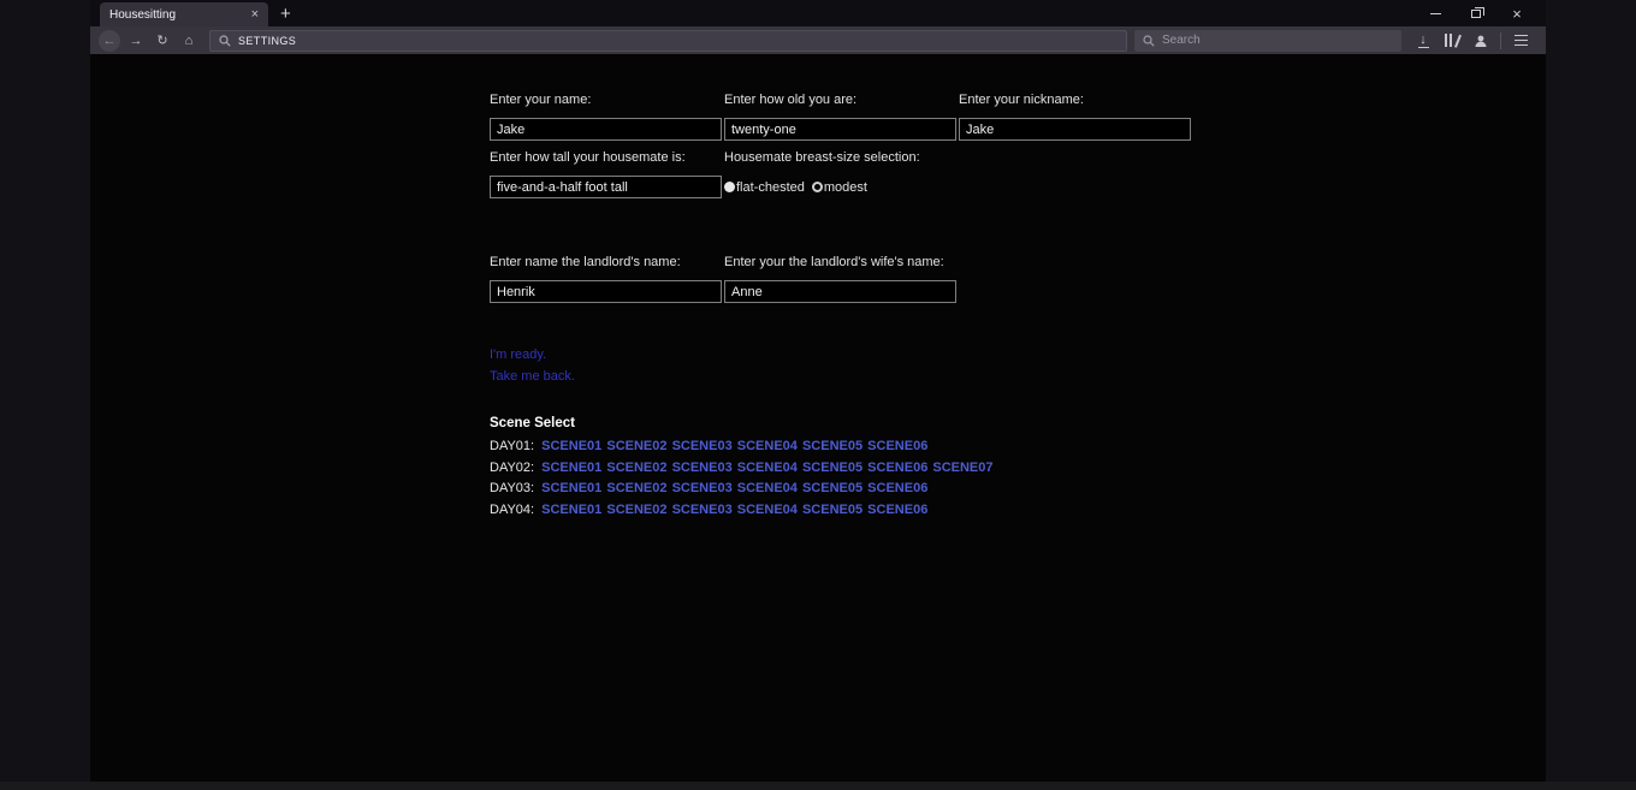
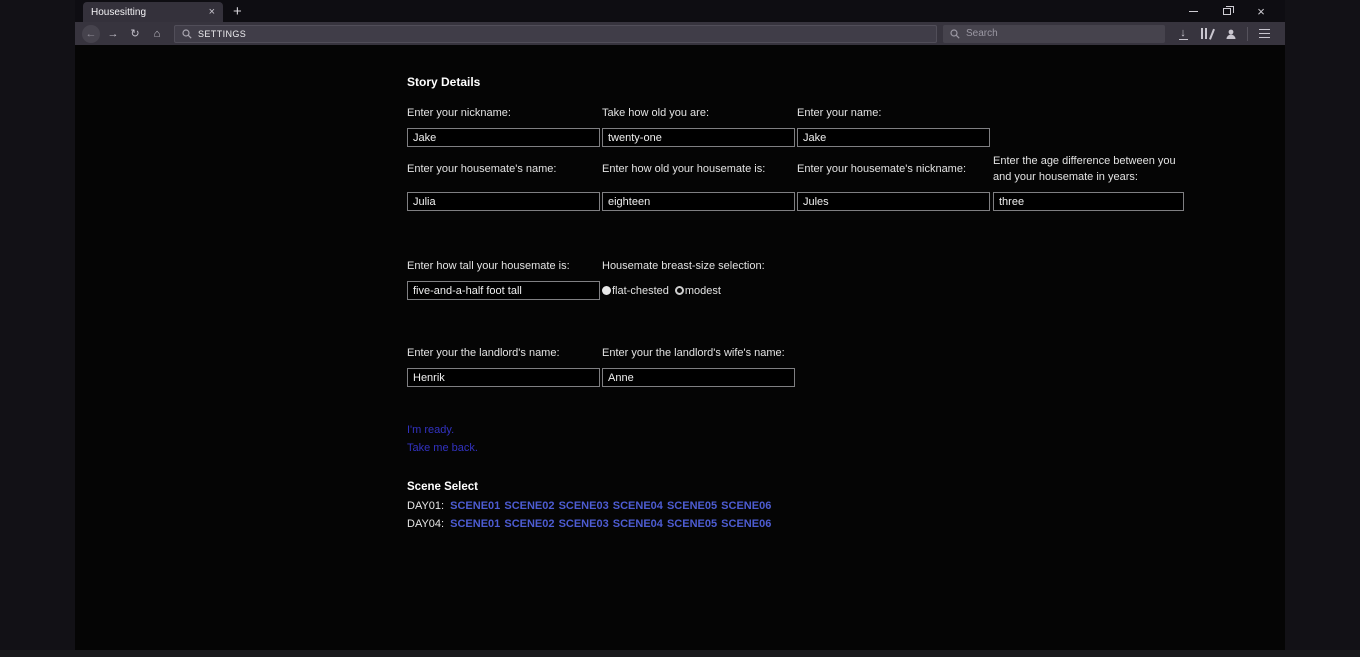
  Housesitting
  ×
  +
  ×
  ←
  →
  ↻
  ⌂
  SETTINGS
  Search
  ↓
+ Story Details
- Enter your name:
+ Enter your nickname:
- Enter how old you are:
+ Take how old you are:
- Enter your nickname:
+ Enter your name:
  Jake
  twenty-one
  Jake
+ Enter your housemate's name:
+ Enter how old your housemate is:
+ Enter your housemate's nickname:
+ Enter the age difference between you and your housemate in years:
+ Julia
+ eighteen
+ Jules
+ three
  Enter how tall your housemate is:
  Housemate breast-size selection:
  five-and-a-half foot tall
  flat-chested
  modest
- Enter name the landlord's name:
+ Enter your the landlord's name:
  Enter your the landlord's wife's name:
  Henrik
  Anne
  I'm ready.
  Take me back.
  Scene Select
  DAY01: SCENE01 SCENE02 SCENE03 SCENE04 SCENE05 SCENE06
- DAY02: SCENE01 SCENE02 SCENE03 SCENE04 SCENE05 SCENE06 SCENE07
- DAY03: SCENE01 SCENE02 SCENE03 SCENE04 SCENE05 SCENE06
  DAY04: SCENE01 SCENE02 SCENE03 SCENE04 SCENE05 SCENE06
